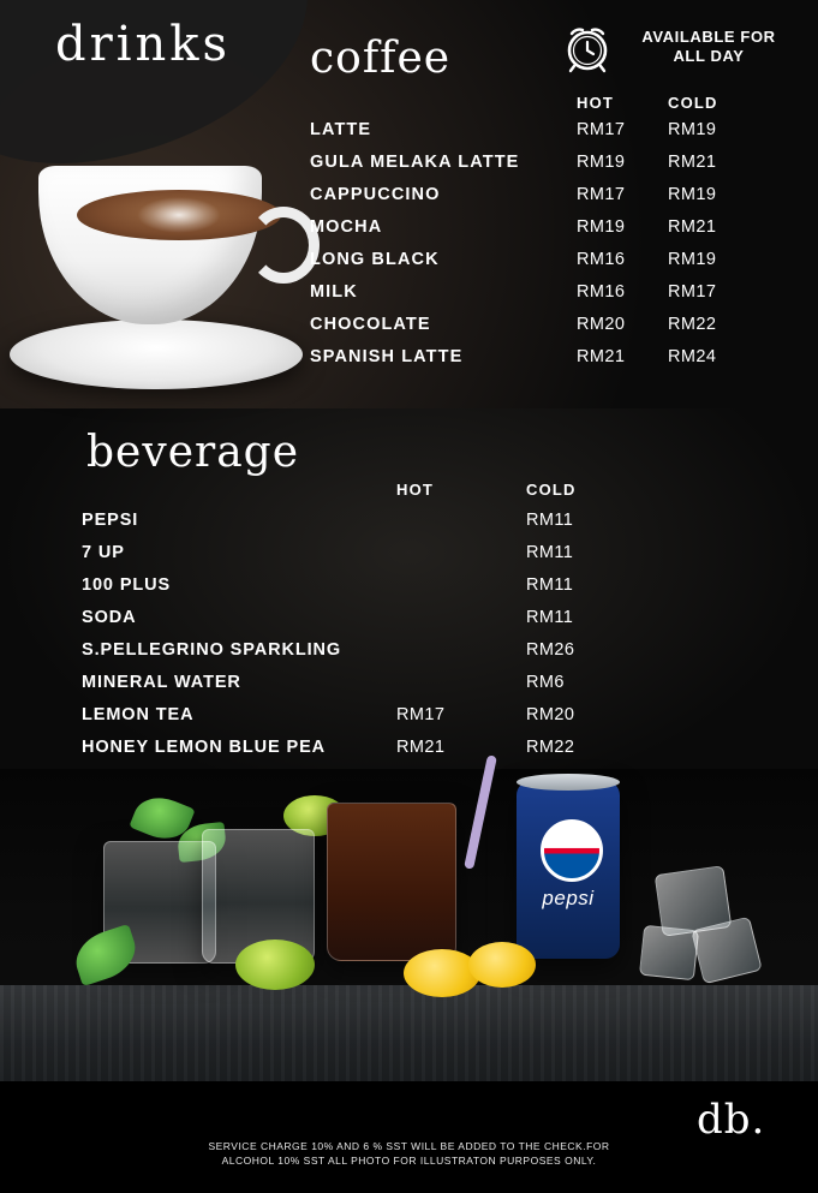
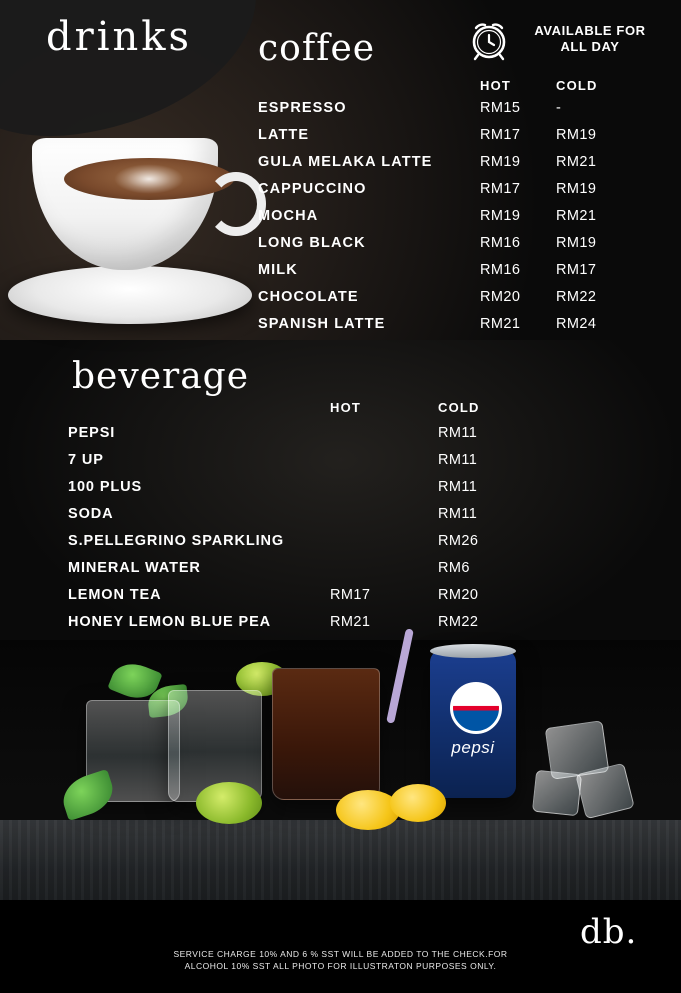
  drinks
  coffee
  beverage
  AVAILABLE FOR
  ALL DAY
  HOT
  COLD
+ ESPRESSO
+ RM15
+ -
  LATTE
  RM17
  RM19
  GULA MELAKA LATTE
  RM19
  RM21
  CAPPUCCINO
  RM17
  RM19
  MOCHA
  RM19
  RM21
  LONG BLACK
  RM16
  RM19
  MILK
  RM16
  RM17
  CHOCOLATE
  RM20
  RM22
  SPANISH LATTE
  RM21
  RM24
  HOT
  COLD
  PEPSI
  RM11
  7 UP
  RM11
  100 PLUS
  RM11
  SODA
  RM11
  S.PELLEGRINO SPARKLING
  RM26
  MINERAL WATER
  RM6
  LEMON TEA
  RM17
  RM20
  HONEY LEMON BLUE PEA
  RM21
  RM22
  pepsi
  db.
  SERVICE CHARGE 10% AND 6 % SST WILL BE ADDED TO THE CHECK.FOR
  ALCOHOL 10% SST ALL PHOTO FOR ILLUSTRATON PURPOSES ONLY.
